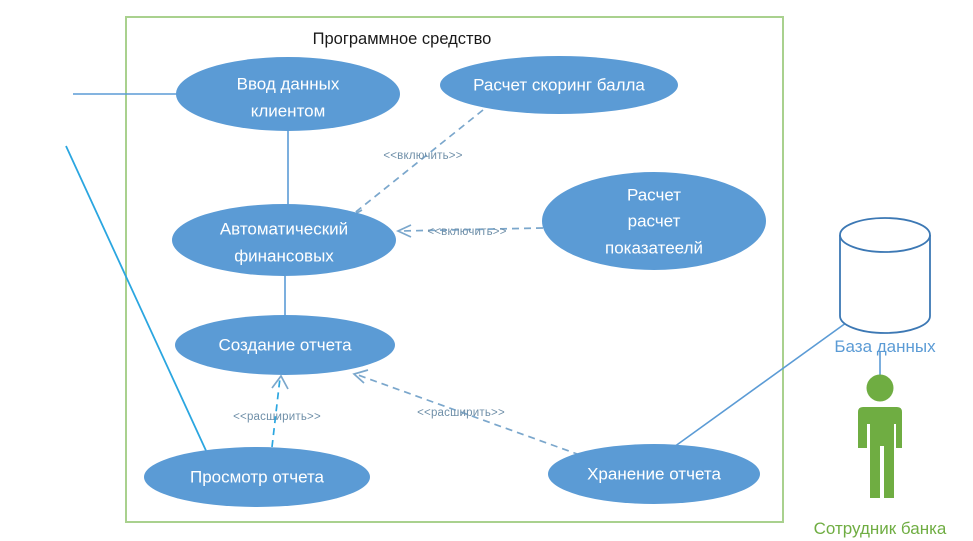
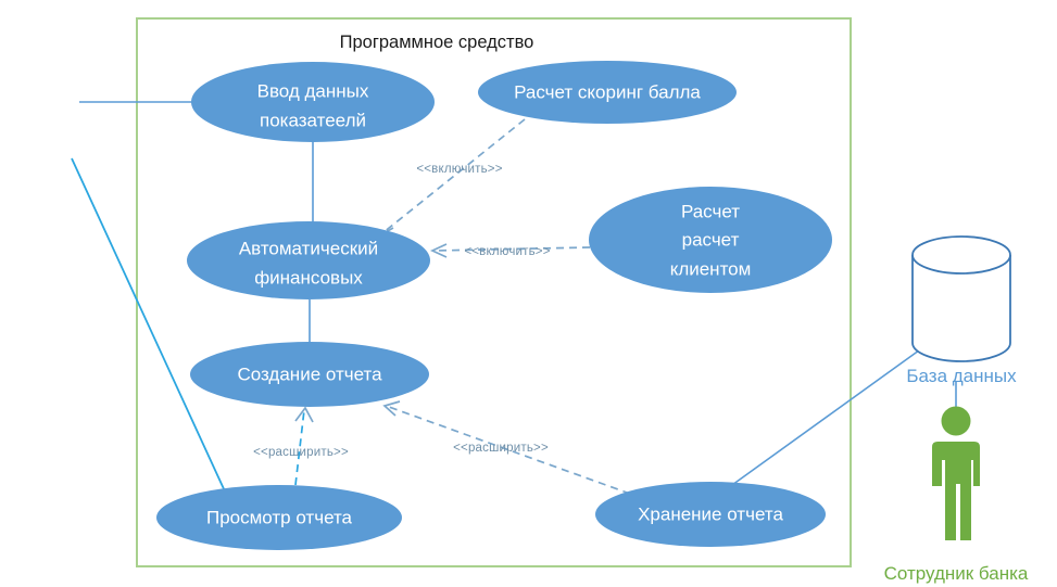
  Программное средство
  <<включить>>
  <<включить>>
  <<расширить>>
  <<расширить>>
  Ввод данных
- клиентом
+ показатеелй
  Расчет скоринг балла
  Автоматический
  финансовых
  Расчет
  расчет
- показатеелй
+ клиентом
  Создание отчета
  Просмотр отчета
  Хранение отчета
  Сотрудник банка
  База данных
